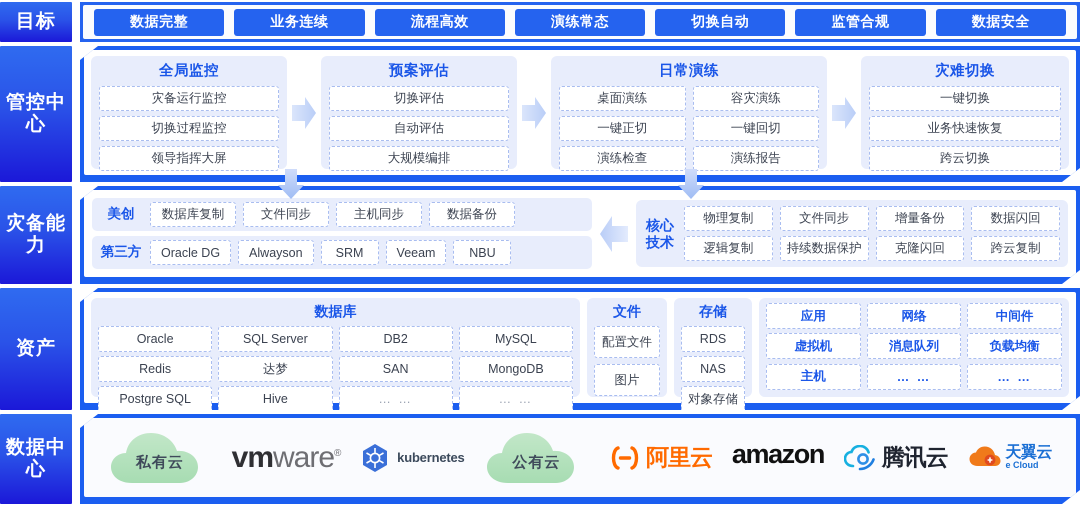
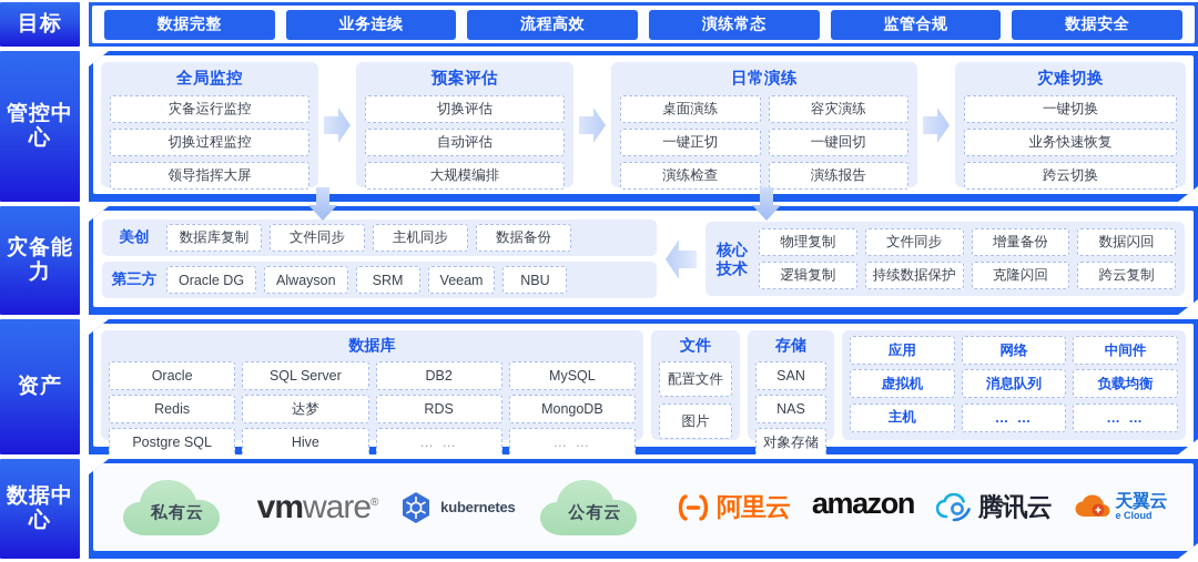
  目标
  数据完整
  业务连续
  流程高效
  演练常态
- 切换自动
  监管合规
  数据安全
  管控中心
  全局监控
  灾备运行监控
  切换过程监控
  领导指挥大屏
  预案评估
  切换评估
  自动评估
  大规模编排
  日常演练
  桌面演练
  一键正切
  演练检查
  容灾演练
  一键回切
  演练报告
  灾难切换
  一键切换
  业务快速恢复
  跨云切换
  灾备能力
  美创
  数据库复制
  文件同步
  主机同步
  数据备份
  第三方
  Oracle DG
  Alwayson
  SRM
  Veeam
  NBU
  核心技术
  物理复制
  文件同步
  增量备份
  数据闪回
  逻辑复制
  持续数据保护
  克隆闪回
  跨云复制
  资产
  数据库
  Oracle
  SQL Server
  DB2
  MySQL
  Redis
  达梦
- SAN
+ RDS
  MongoDB
  Postgre SQL
  Hive
  … …
  … …
  文件
  配置文件
  图片
  存储
- RDS
+ SAN
  NAS
  对象存储
  应用
  网络
  中间件
  虚拟机
  消息队列
  负载均衡
  主机
  … …
  … …
  数据中心
  私有云
  vmware®
  kubernetes
  公有云
  阿里云
  amazon
  腾讯云
  天翼云
  e Cloud
